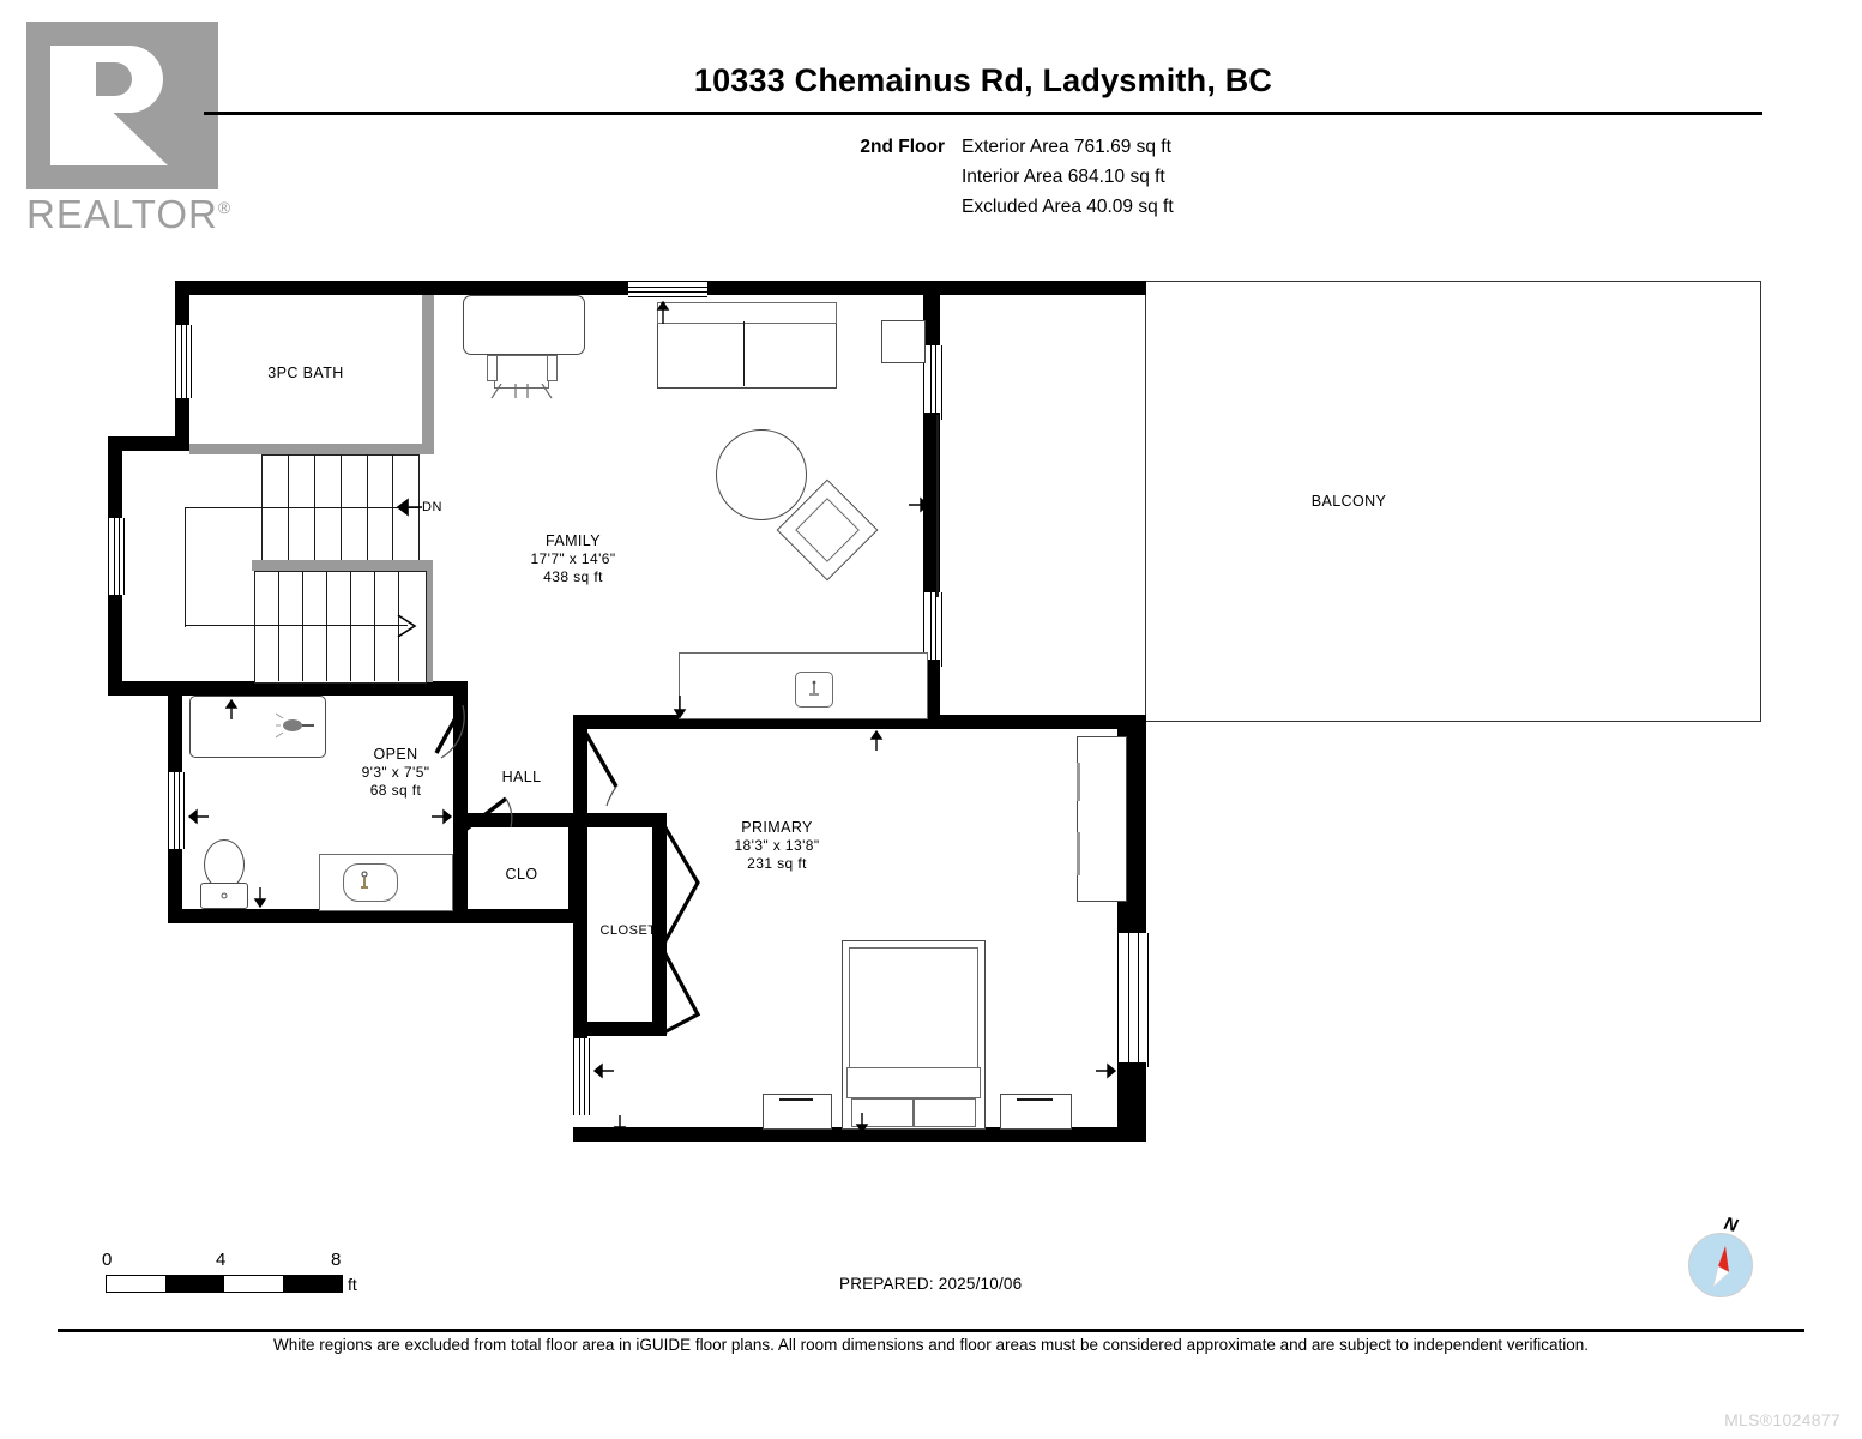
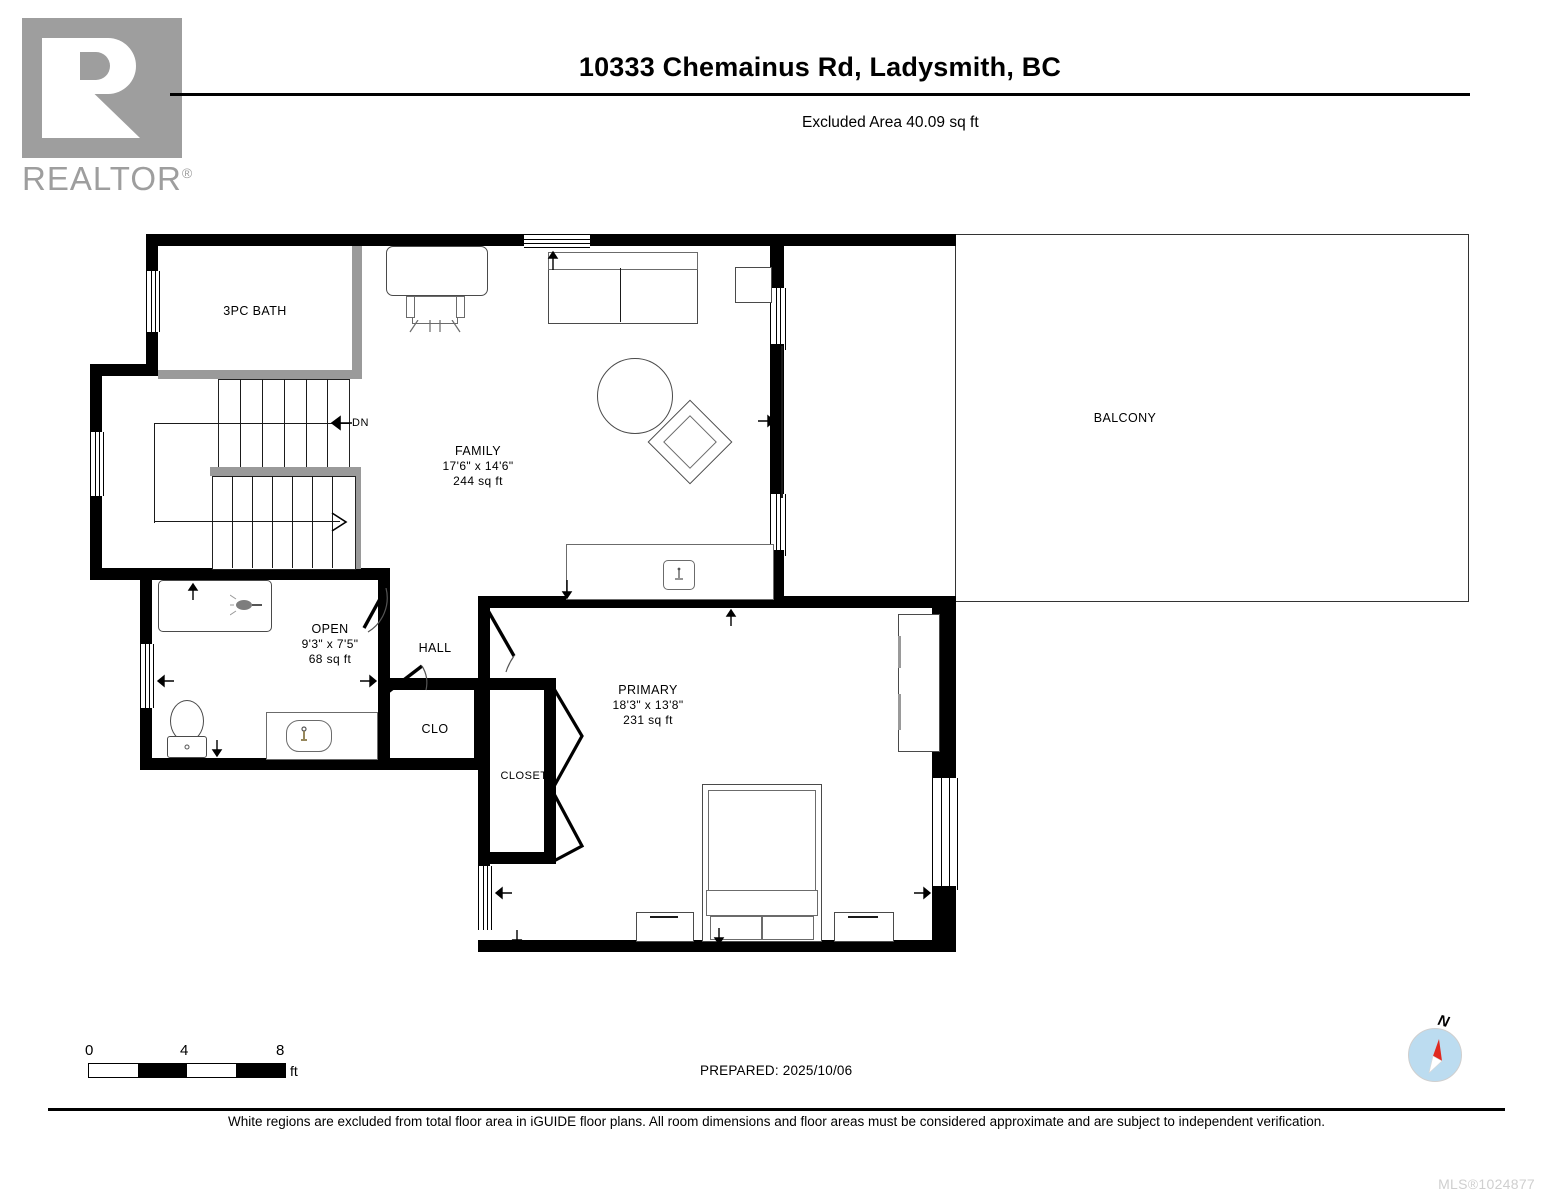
  REALTOR®
  10333 Chemainus Rd, Ladysmith, BC
- 2nd Floor
- Exterior Area 761.69 sq ft
- Interior Area 684.10 sq ft
  Excluded Area 40.09 sq ft
  BALCONY
  DN
  3PC BATH
  FAMILY
- 17'7" x 14'6"
+ 17'6" x 14'6"
- 438 sq ft
+ 244 sq ft
  OPEN
  9'3" x 7'5"
  68 sq ft
  HALL
  CLO
  CLOSET
  PRIMARY
  18'3" x 13'8"
  231 sq ft
  0
  4
  8
  ft
  PREPARED: 2025/10/06
  White regions are excluded from total floor area in iGUIDE floor plans. All room dimensions and floor areas must be considered approximate and are subject to independent verification.
  MLS®1024877
